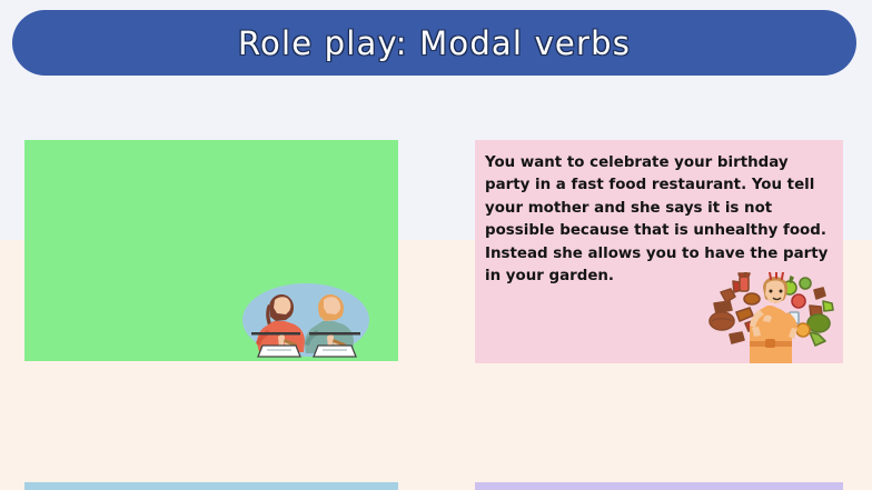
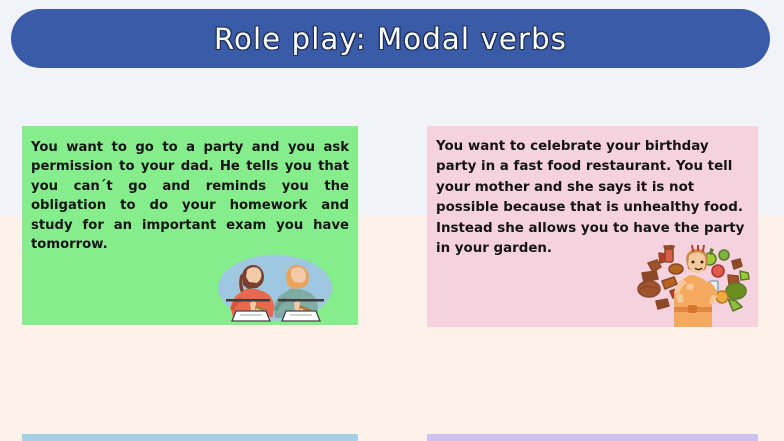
  Role play: Modal verbs
+ You want to go to a party and you ask permission to your dad. He tells you that you can´t go and reminds you the obligation to do your homework and study for an important exam you have tomorrow.
  You want to celebrate your birthday party in a fast food restaurant. You tell your mother and she says it is not possible because that is unhealthy food. Instead she allows you to have the party in your garden.
